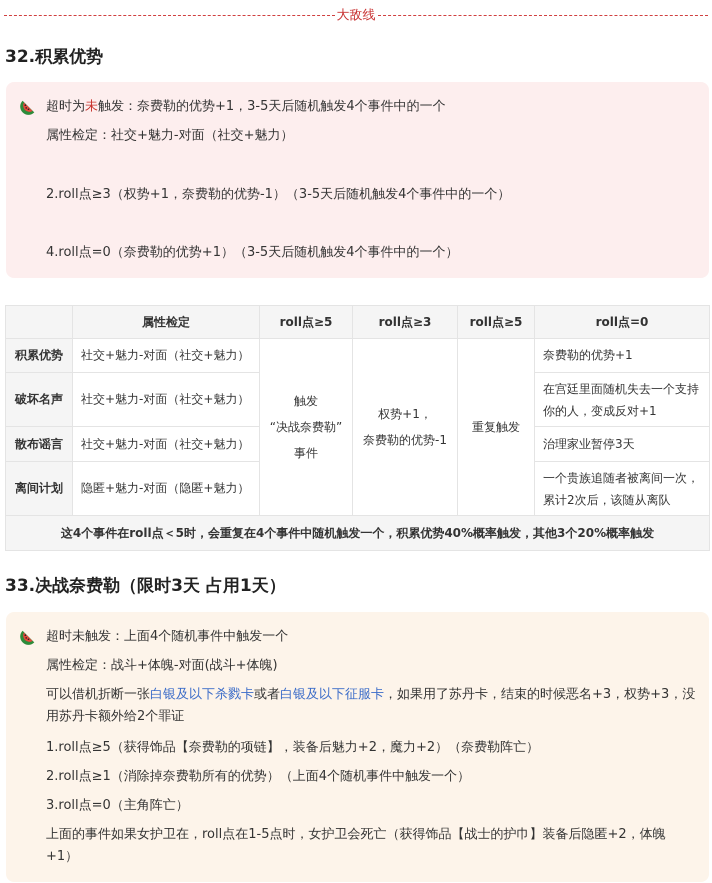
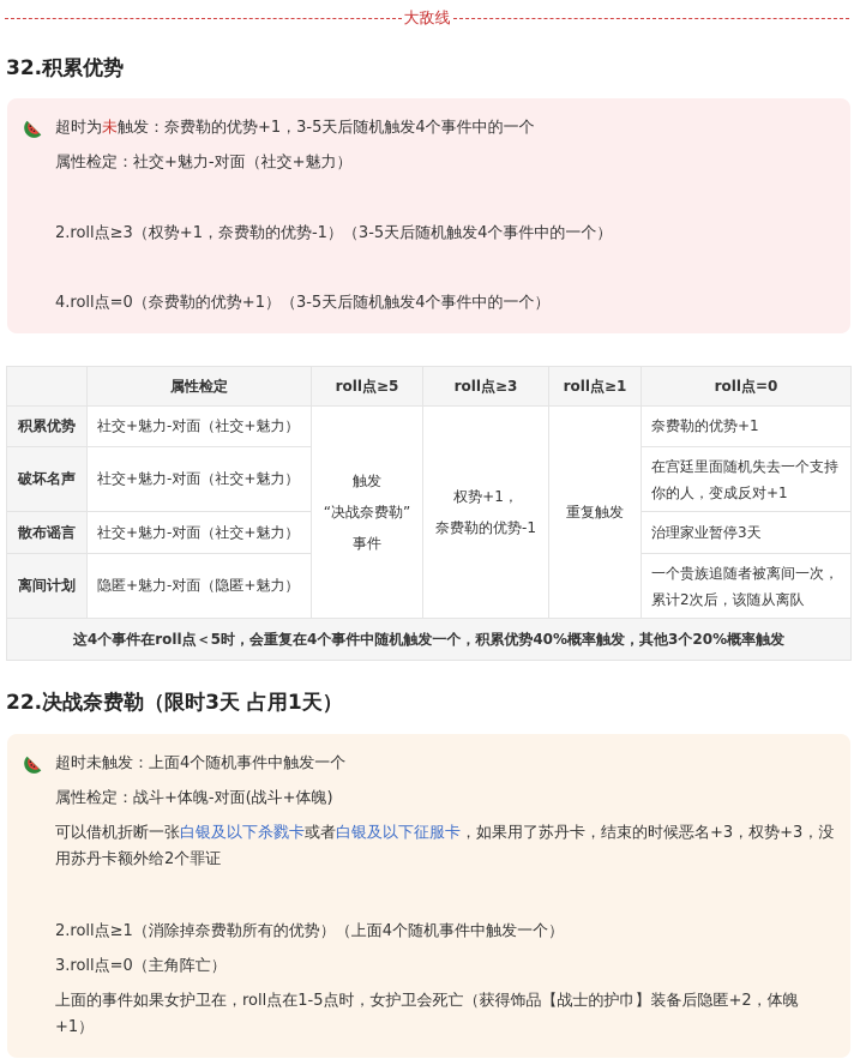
  大敌线
  32.积累优势
  超时为未触发：奈费勒的优势+1，3-5天后随机触发4个事件中的一个
  属性检定：社交+魅力-对面（社交+魅力）
  2.roll点≥3（权势+1，奈费勒的优势-1）（3-5天后随机触发4个事件中的一个）
  4.roll点=0（奈费勒的优势+1）（3-5天后随机触发4个事件中的一个）
- 	属性检定	roll点≥5	roll点≥3	roll点≥5	roll点=0
+ 	属性检定	roll点≥5	roll点≥3	roll点≥1	roll点=0
  积累优势	社交+魅力-对面（社交+魅力）	触发 “决战奈费勒” 事件	权势+1， 奈费勒的优势-1	重复触发	奈费勒的优势+1
  破坏名声	社交+魅力-对面（社交+魅力）	在宫廷里面随机失去一个支持你的人，变成反对+1
  散布谣言	社交+魅力-对面（社交+魅力）	治理家业暂停3天
  离间计划	隐匿+魅力-对面（隐匿+魅力）	一个贵族追随者被离间一次，累计2次后，该随从离队
  这4个事件在roll点＜5时，会重复在4个事件中随机触发一个，积累优势40%概率触发，其他3个20%概率触发
- 33.决战奈费勒（限时3天 占用1天）
+ 22.决战奈费勒（限时3天 占用1天）
  超时未触发：上面4个随机事件中触发一个
  属性检定：战斗+体魄-对面(战斗+体魄)
  可以借机折断一张白银及以下杀戮卡或者白银及以下征服卡，如果用了苏丹卡，结束的时候恶名+3，权势+3，没用苏丹卡额外给2个罪证
- 1.roll点≥5（获得饰品【奈费勒的项链】，装备后魅力+2，魔力+2）（奈费勒阵亡）
  2.roll点≥1（消除掉奈费勒所有的优势）（上面4个随机事件中触发一个）
  3.roll点=0（主角阵亡）
  上面的事件如果女护卫在，roll点在1-5点时，女护卫会死亡（获得饰品【战士的护巾】装备后隐匿+2，体魄+1）
